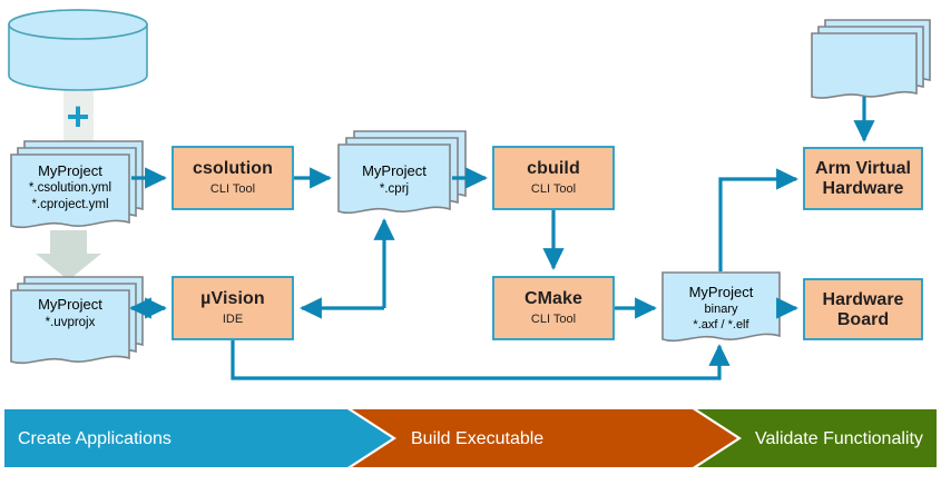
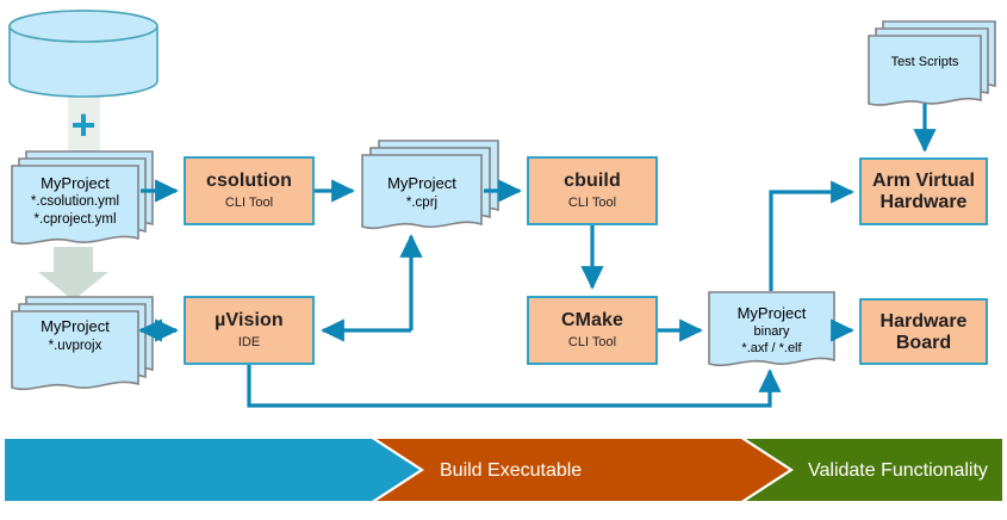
  +
  MyProject
  *.csolution.yml
  *.cproject.yml
  MyProject
  *.uvprojx
  csolution
  CLI Tool
  MyProject
  *.cprj
  cbuild
  CLI Tool
  CMake
  CLI Tool
  µVision
  IDE
  MyProject
  binary
  *.axf / *.elf
+ Test Scripts
  Arm Virtual
  Hardware
  Hardware
  Board
- Create Applications
  Build Executable
  Validate Functionality
